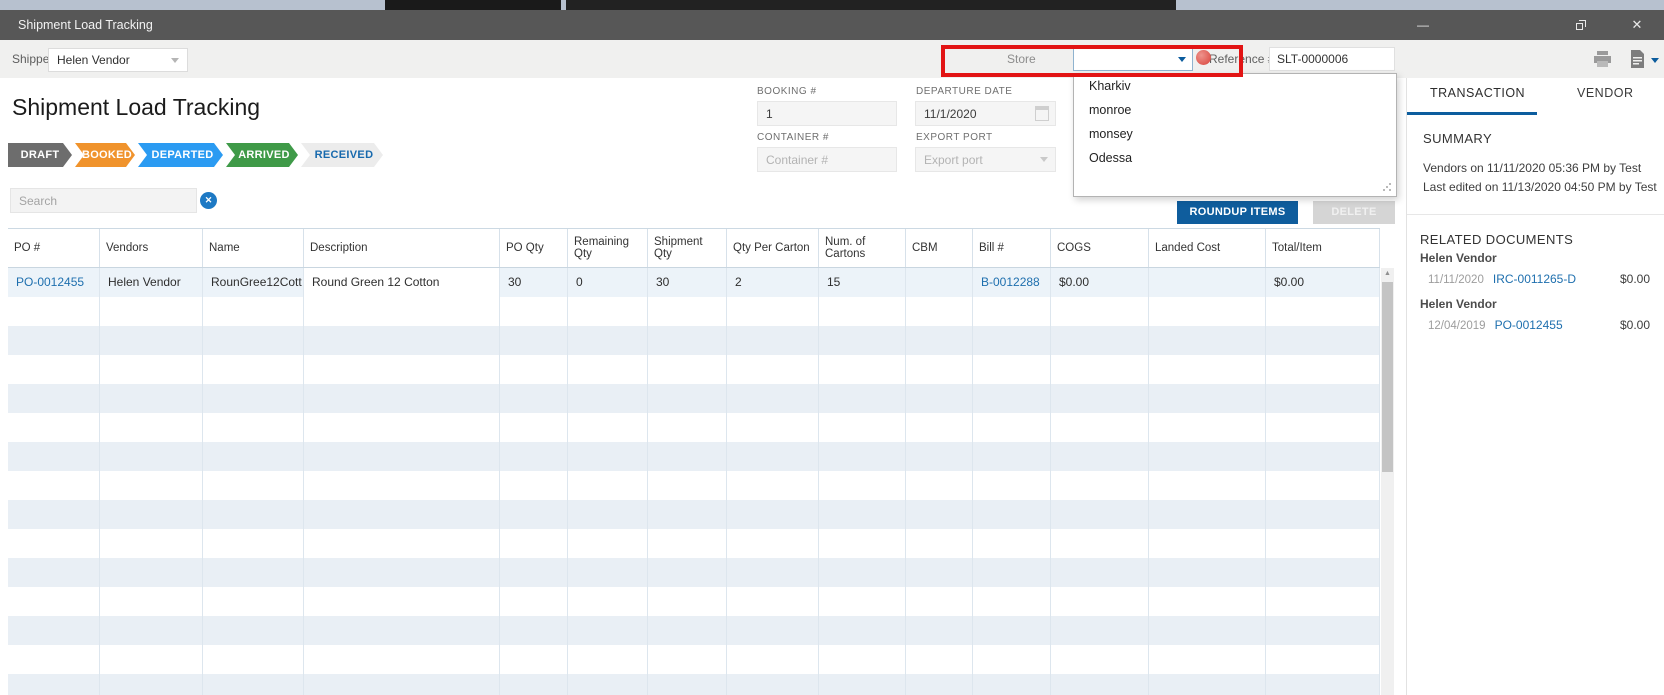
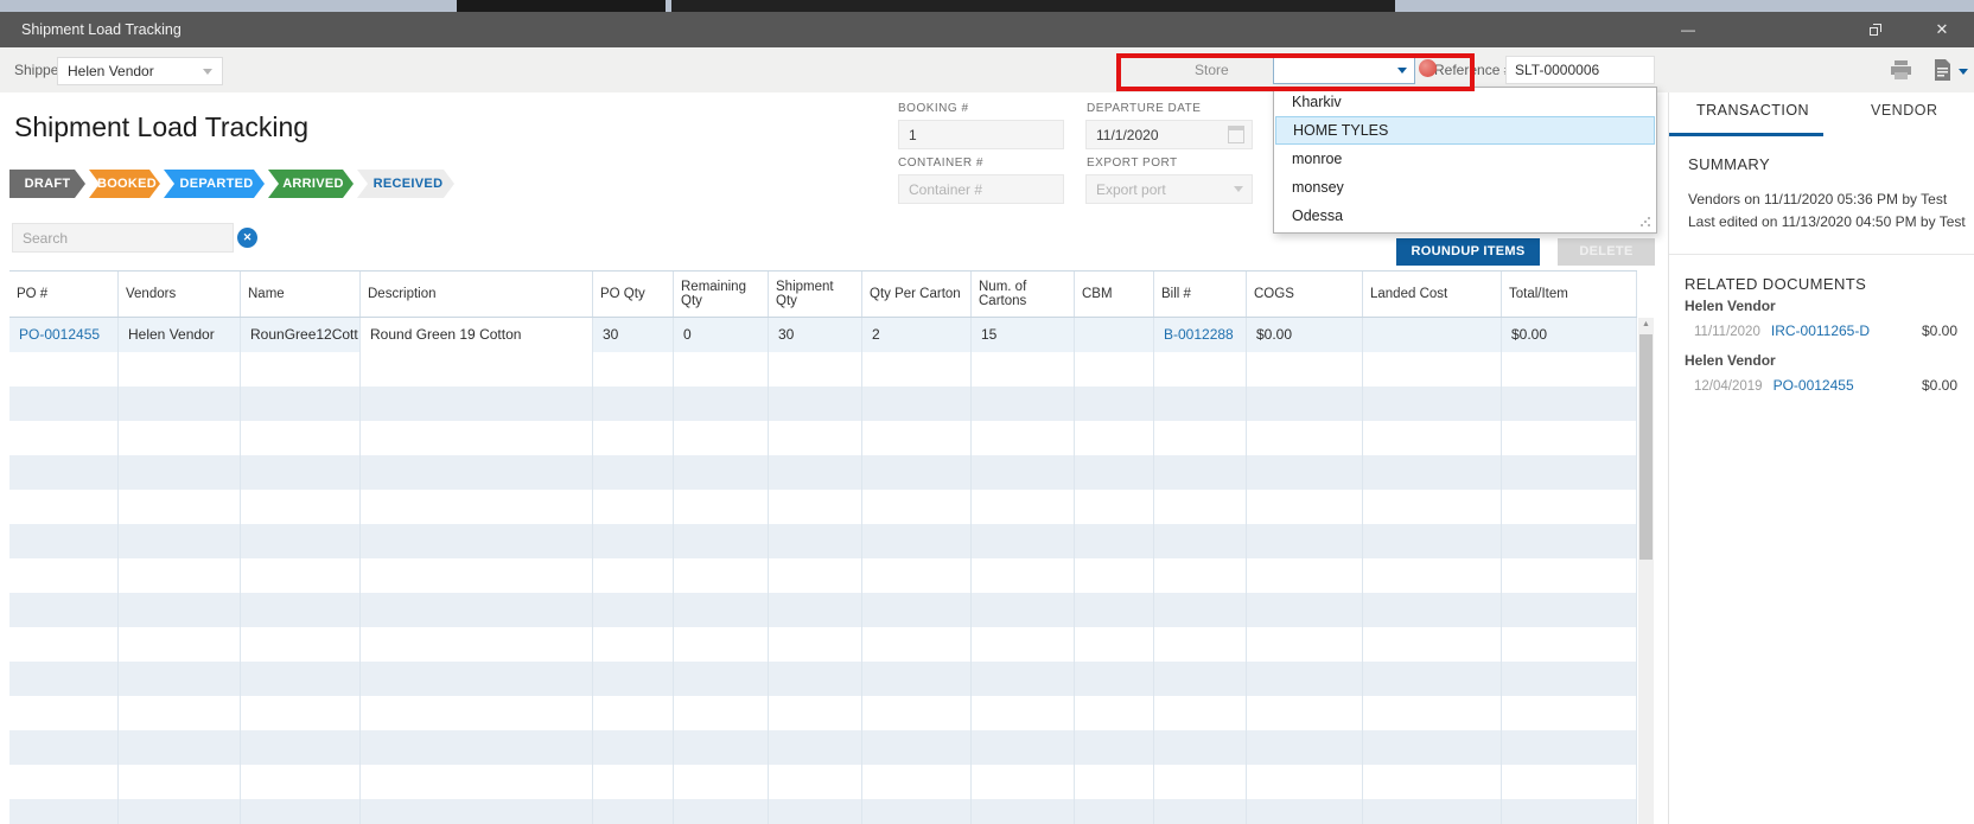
  Shipment Load Tracking
  —
  ✕
  Shippe
  Helen Vendor
  Store
  Reference
  SLT-0000006
  Kharkiv
+ HOME TYLES
  monroe
  monsey
  Odessa
  Shipment Load Tracking
  DRAFT
  BOOKED
  DEPARTED
  ARRIVED
  RECEIVED
  BOOKING #
  1
  DEPARTURE DATE
  11/1/2020
  CONTAINER #
  Container #
  EXPORT PORT
  Export port
  Search
  ✕
  ROUNDUP ITEMS
  DELETE
  PO #
  Vendors
  Name
  Description
  PO Qty
  Remaining Qty
  Shipment Qty
  Qty Per Carton
  Num. of Cartons
  CBM
  Bill #
  COGS
  Landed Cost
  Total/Item
  PO-0012455
  Helen Vendor
  RounGree12Cott
- Round Green 12 Cotton
+ Round Green 19 Cotton
  30
  0
  30
  2
  15
  B-0012288
  $0.00
  $0.00
  TRANSACTION
  VENDOR
  SUMMARY
  Vendors on 11/11/2020 05:36 PM by Test
  Last edited on 11/13/2020 04:50 PM by Test
  RELATED DOCUMENTS
  Helen Vendor
  11/11/2020 IRC-0011265-D
  $0.00
  Helen Vendor
  12/04/2019 PO-0012455
  $0.00
